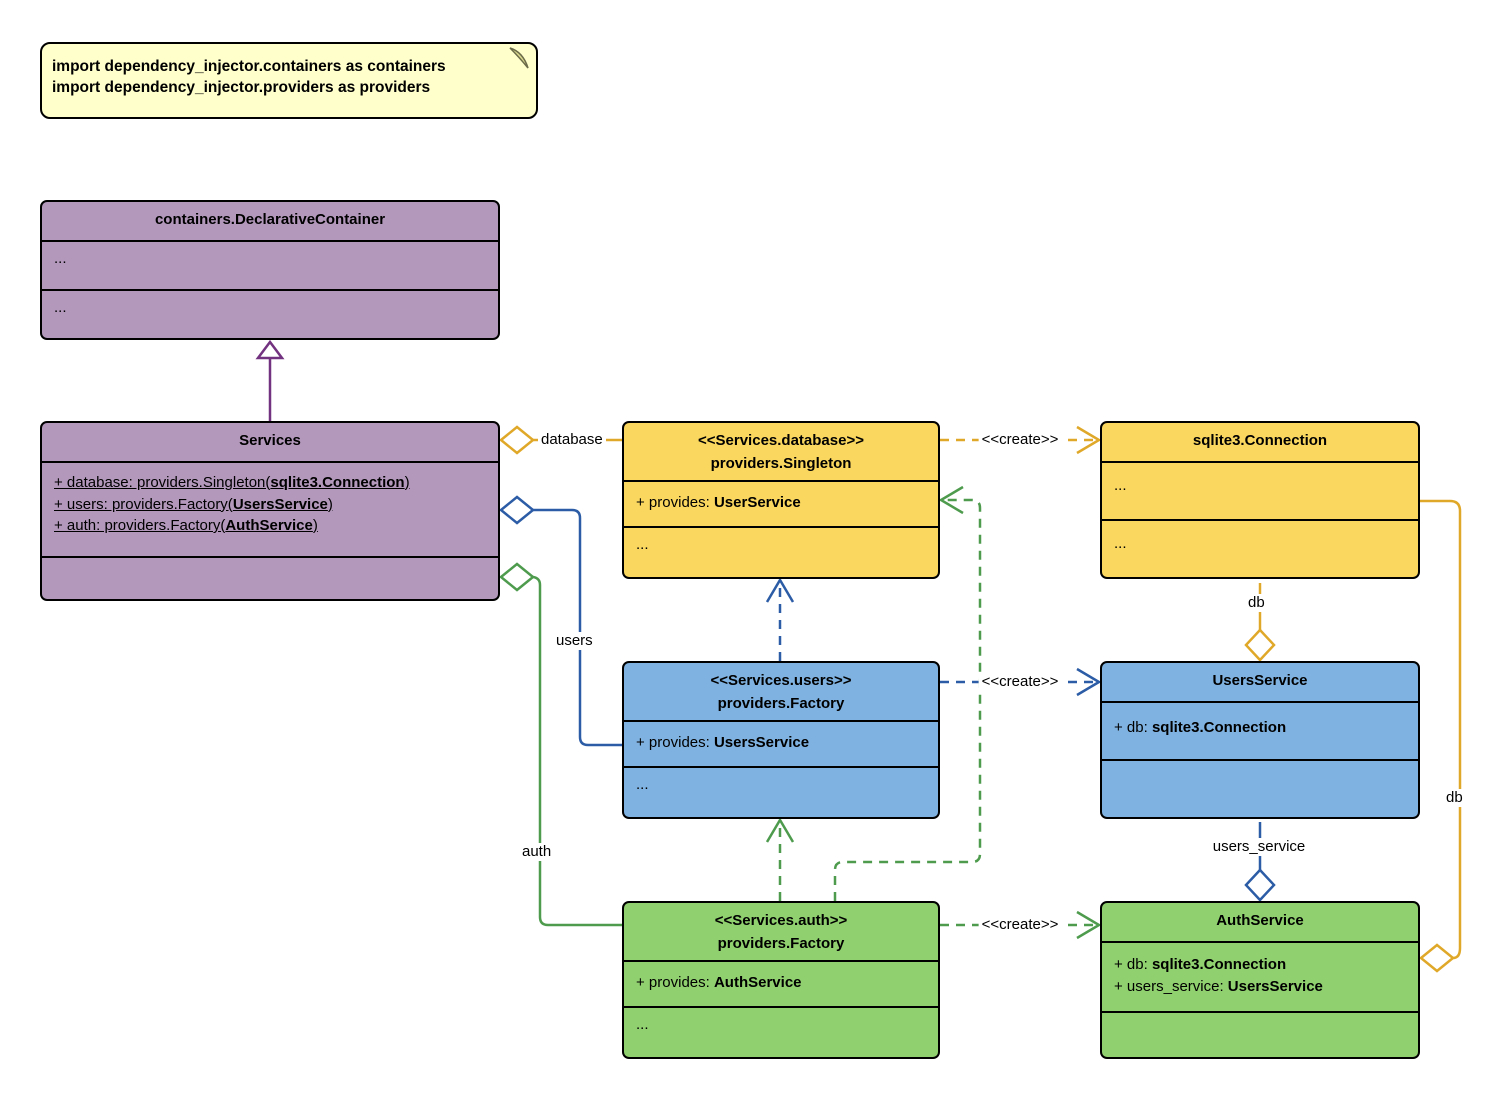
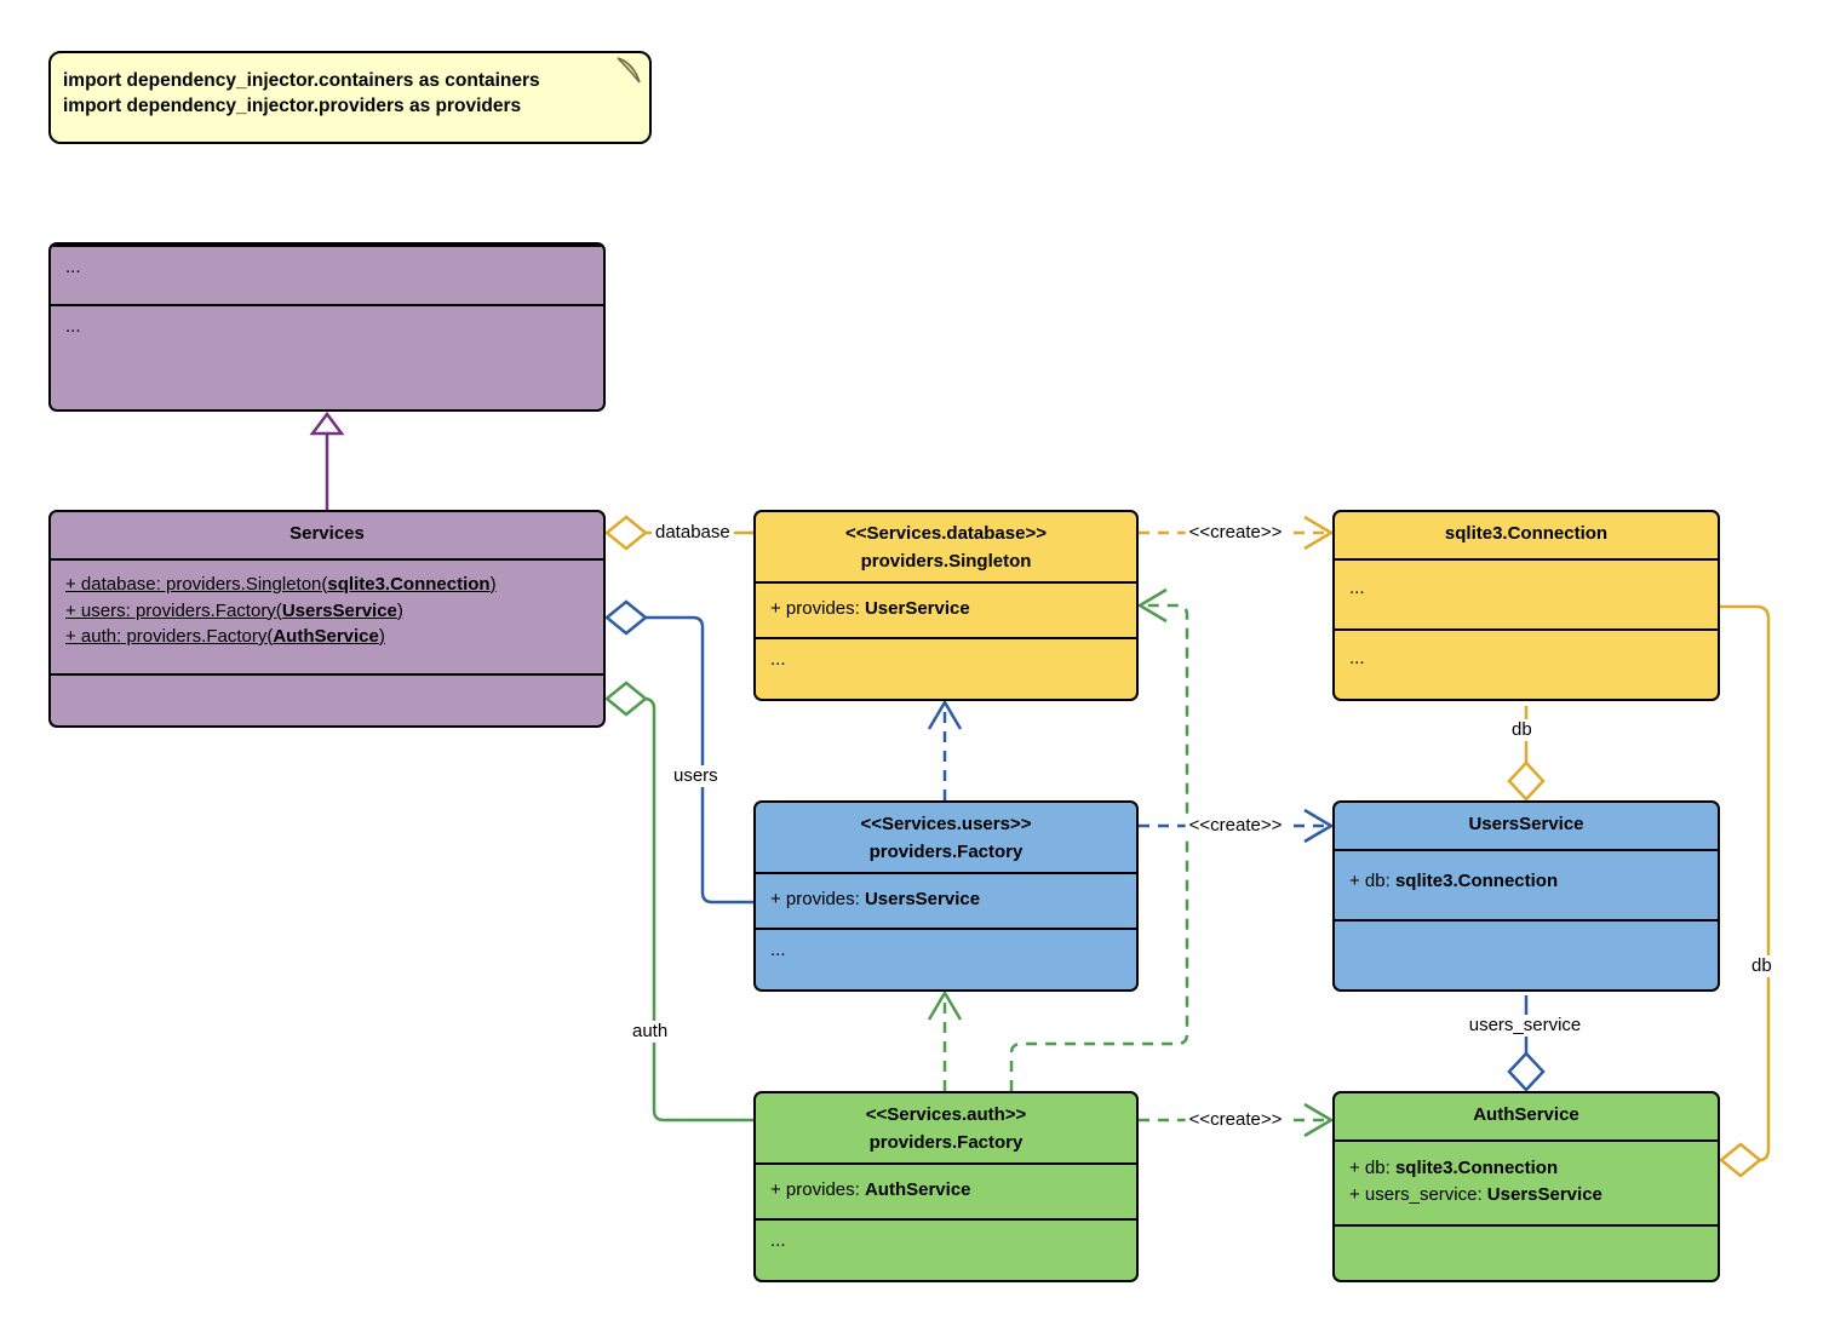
  import dependency_injector.containers as containers
  import dependency_injector.providers as providers
- containers.DeclarativeContainer
  ...
  ...
  Services
  + database: providers.Singleton(sqlite3.Connection)
  + users: providers.Factory(UsersService)
  + auth: providers.Factory(AuthService)
  <<Services.database>>
  providers.Singleton
  + provides: UserService
  ...
  sqlite3.Connection
  ...
  ...
  <<Services.users>>
  providers.Factory
  + provides: UsersService
  ...
  UsersService
  + db: sqlite3.Connection
  <<Services.auth>>
  providers.Factory
  + provides: AuthService
  ...
  AuthService
  + db: sqlite3.Connection
  + users_service: UsersService
  database
  users
  auth
  <<create>>
  <<create>>
  <<create>>
  db
  users_service
  db
